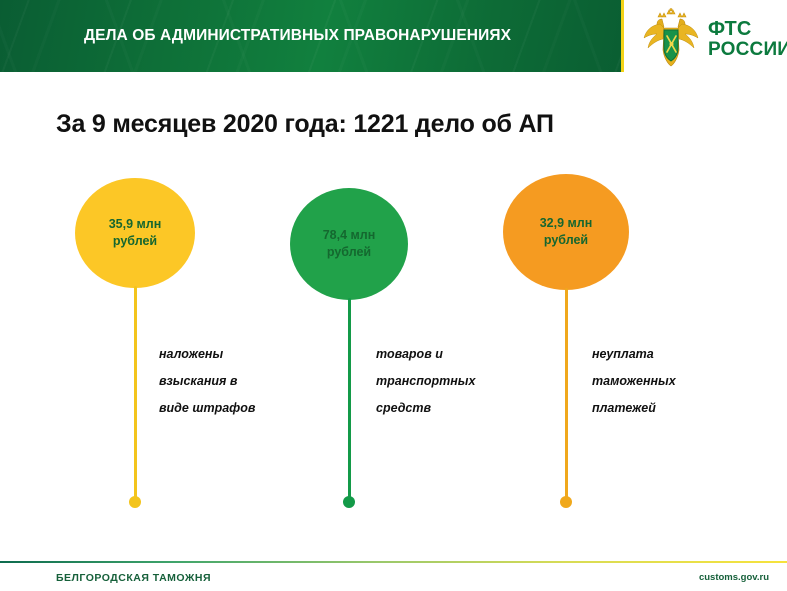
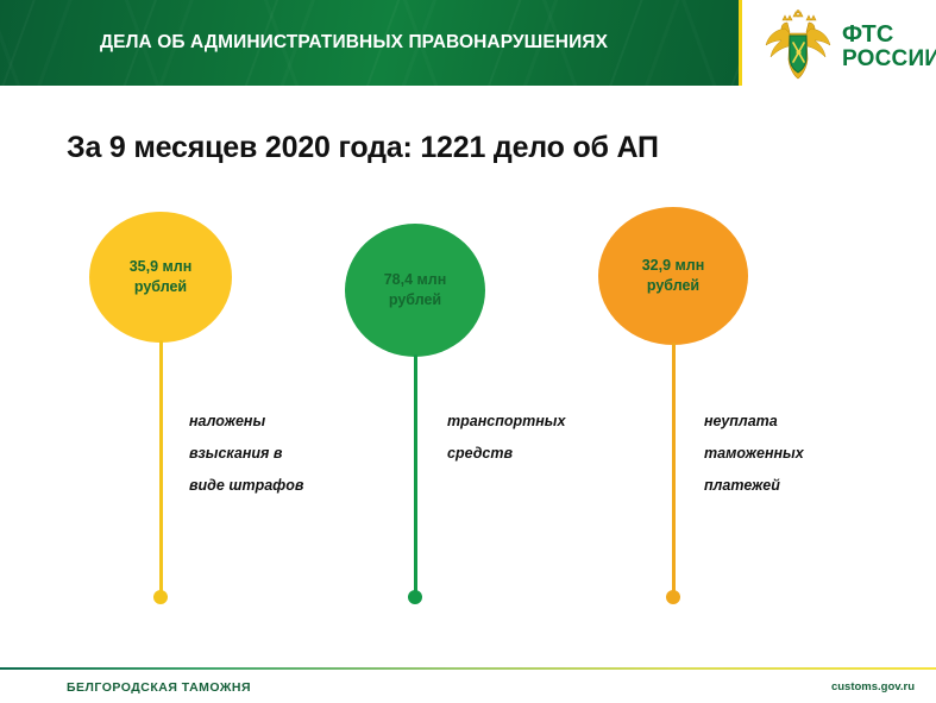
  ДЕЛА ОБ АДМИНИСТРАТИВНЫХ ПРАВОНАРУШЕНИЯХ
  ФТС
  РОССИИ
  За 9 месяцев 2020 года: 1221 дело об АП
  35,9 млн
  рублей
  наложены
  взыскания в
  виде штрафов
  78,4 млн
  рублей
- товаров и
  транспортных
  средств
  32,9 млн
  рублей
  неуплата
  таможенных
  платежей
  БЕЛГОРОДСКАЯ ТАМОЖНЯ
  customs.gov.ru
